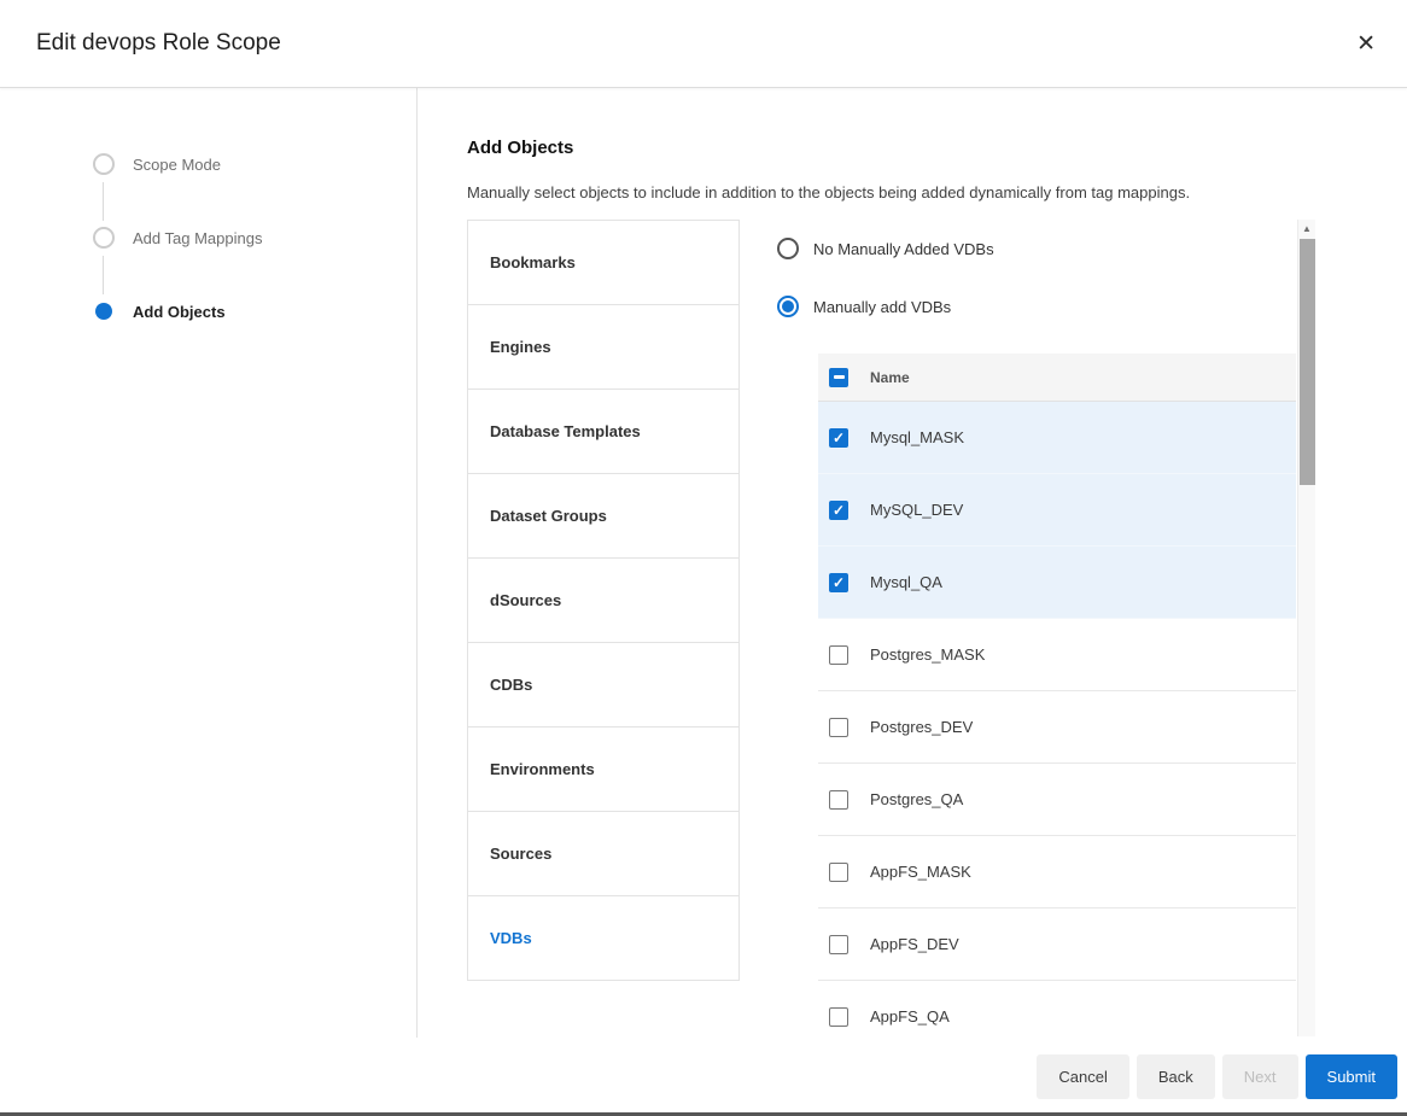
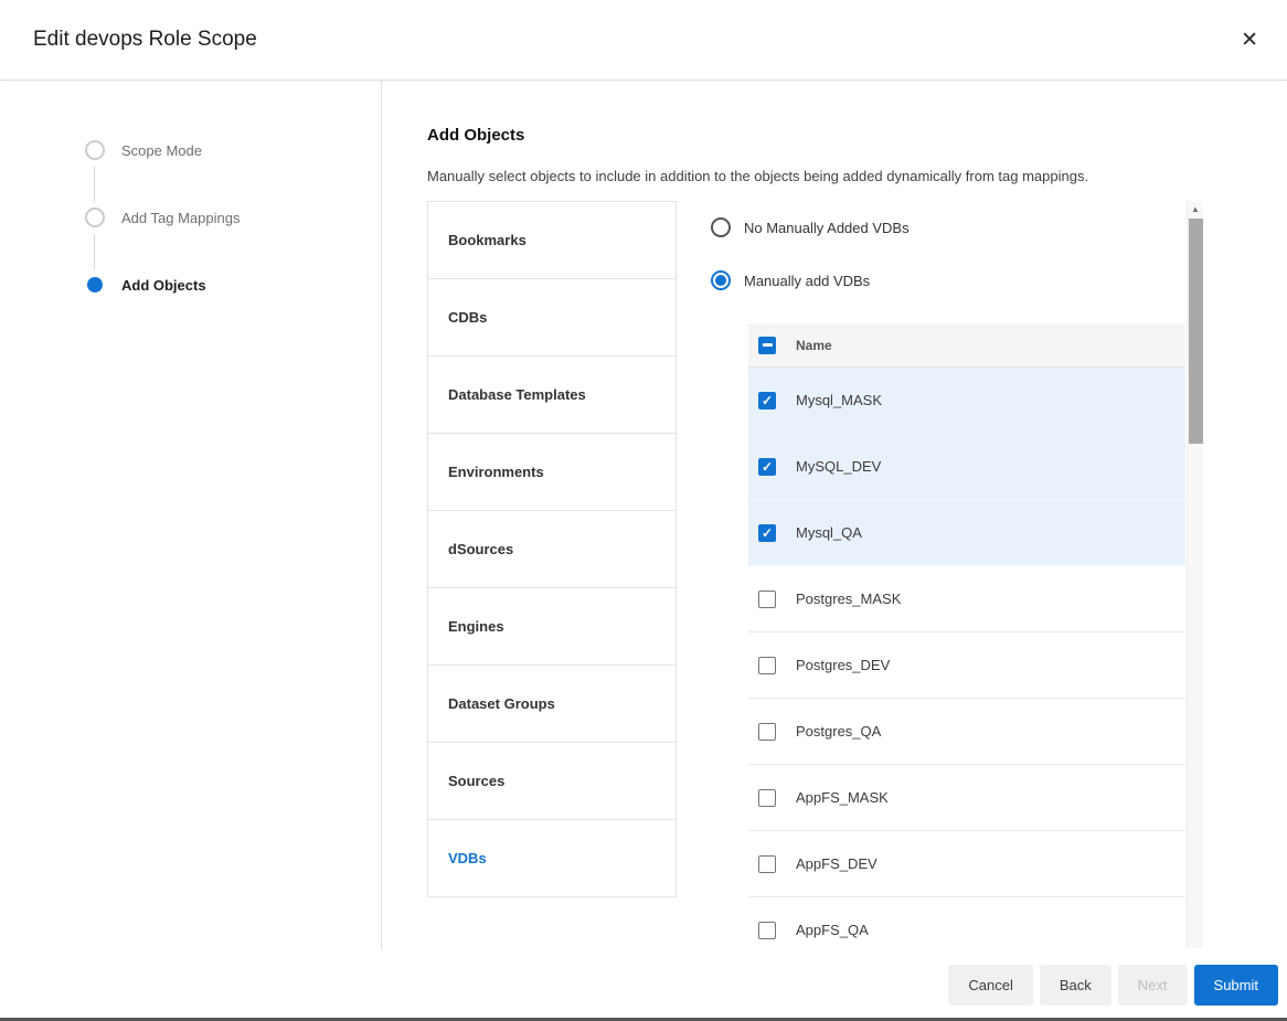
  Edit devops Role Scope
  ✕
  Scope Mode
  Add Tag Mappings
  Add Objects
  Add Objects
  Manually select objects to include in addition to the objects being added dynamically from tag mappings.
  Bookmarks
- Engines
+ CDBs
  Database Templates
- Dataset Groups
+ Environments
  dSources
- CDBs
+ Engines
- Environments
+ Dataset Groups
  Sources
  VDBs
  No Manually Added VDBs
  Manually add VDBs
  Name
  Mysql_MASK
  MySQL_DEV
  Mysql_QA
  Postgres_MASK
  Postgres_DEV
  Postgres_QA
  AppFS_MASK
  AppFS_DEV
  AppFS_QA
  ▲
  Cancel
  Back
  Next
  Submit
